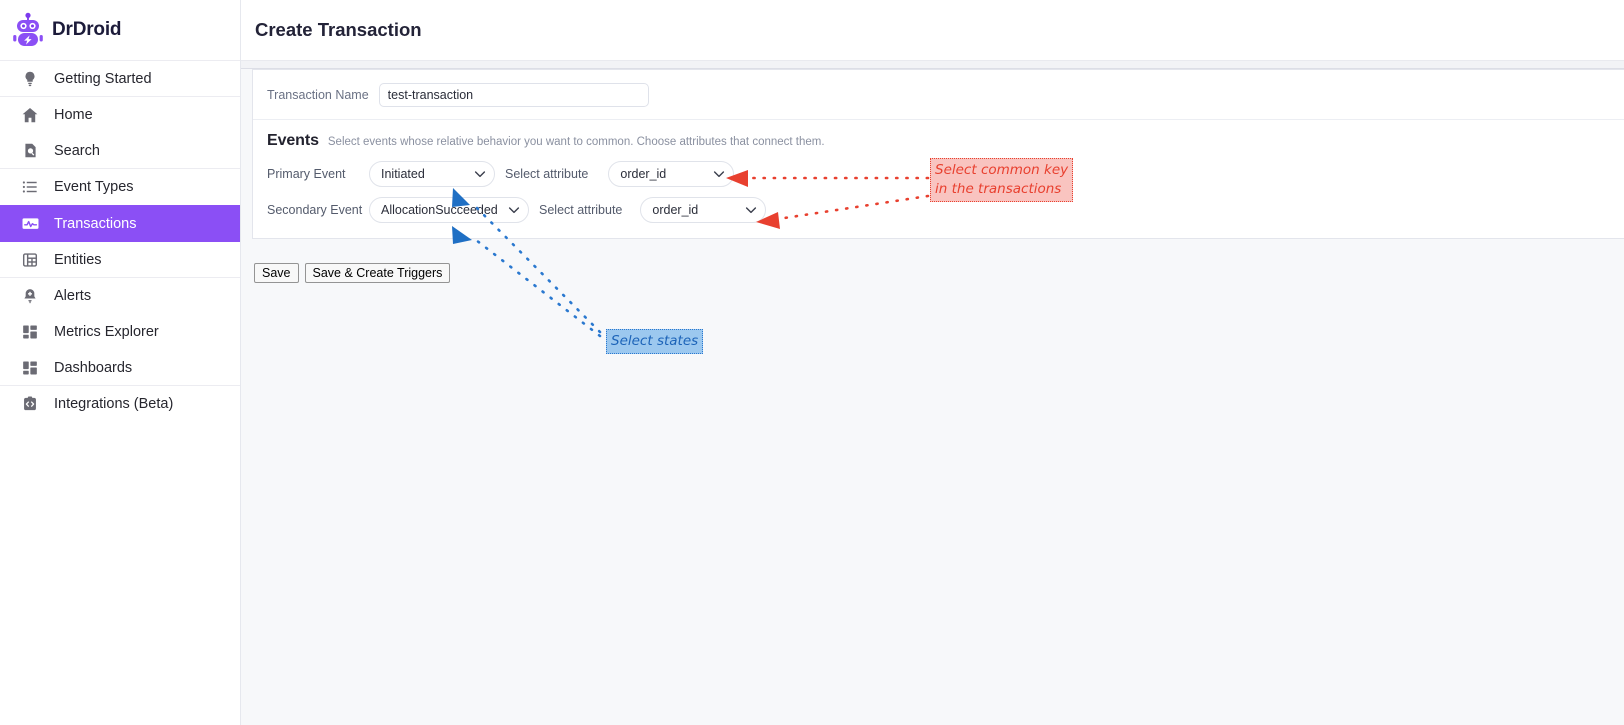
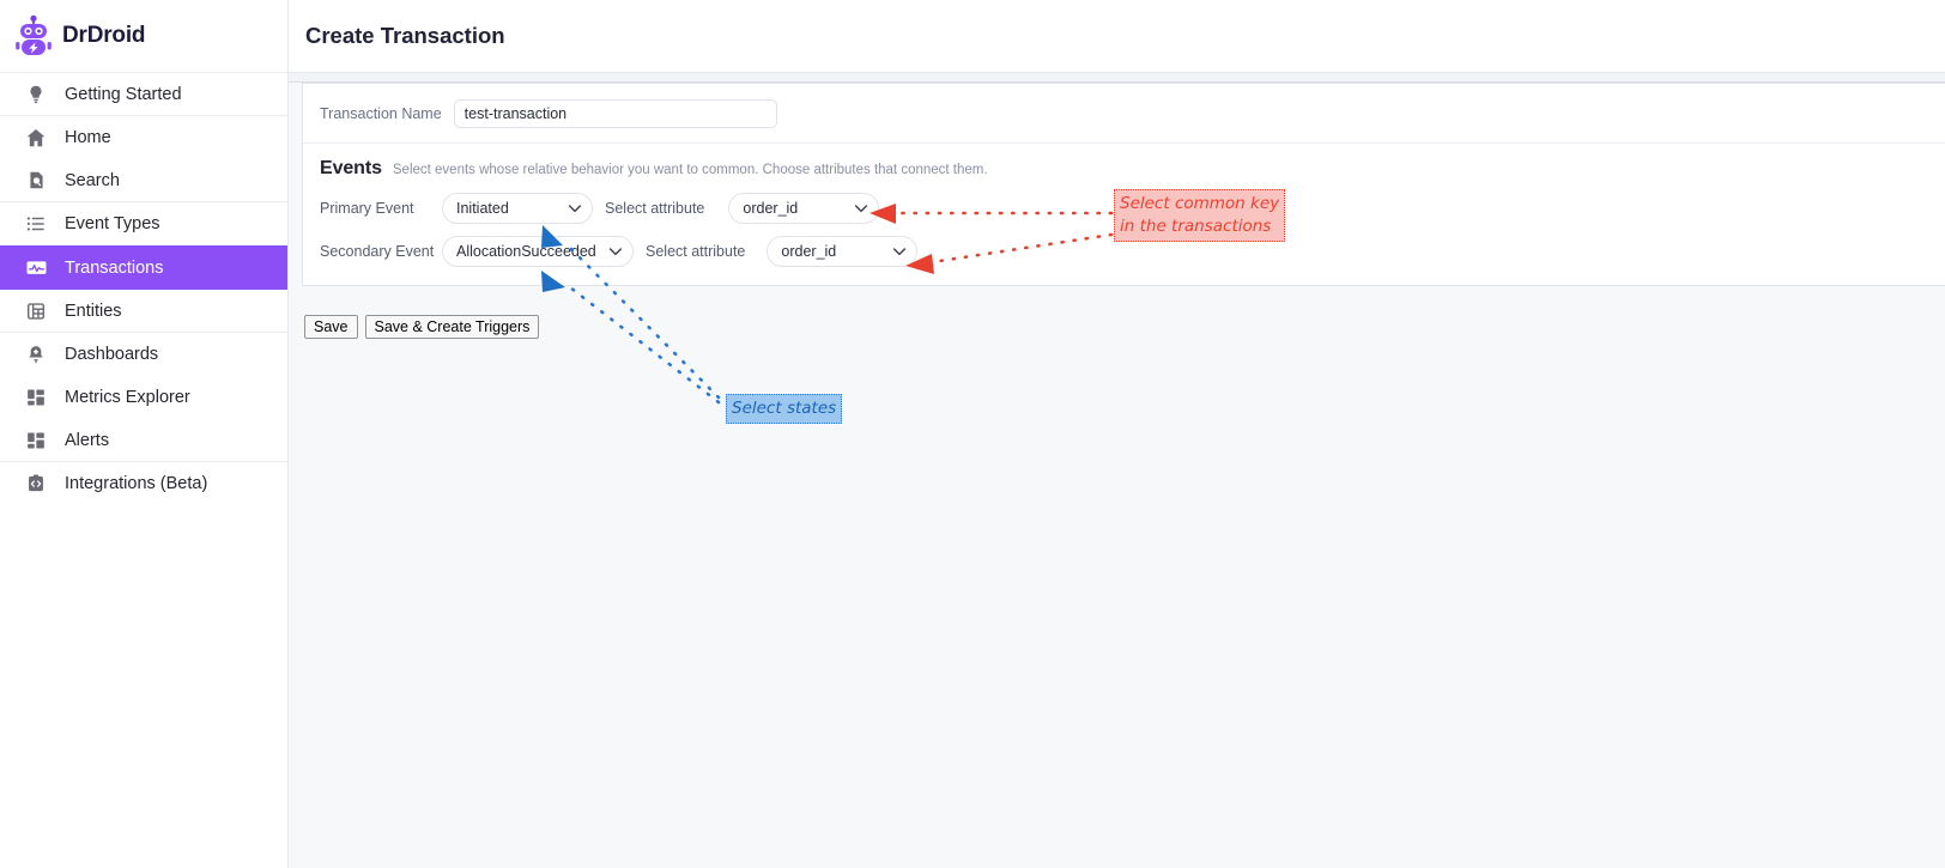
  DrDroid
  Getting Started
  Home
  Search
  Event Types
  Transactions
  Entities
- Alerts
+ Dashboards
  Metrics Explorer
- Dashboards
+ Alerts
  Integrations (Beta)
  Create Transaction
  Transaction Name
  test-transaction
  Events
  Select events whose relative behavior you want to common. Choose attributes that connect them.
  Primary Event
  Initiated
  Select attribute
  order_id
  Secondary Event
  AllocationSucceeded
  Select attribute
  order_id
  Save
  Save & Create Triggers
  Select common key
  in the transactions
  Select states
